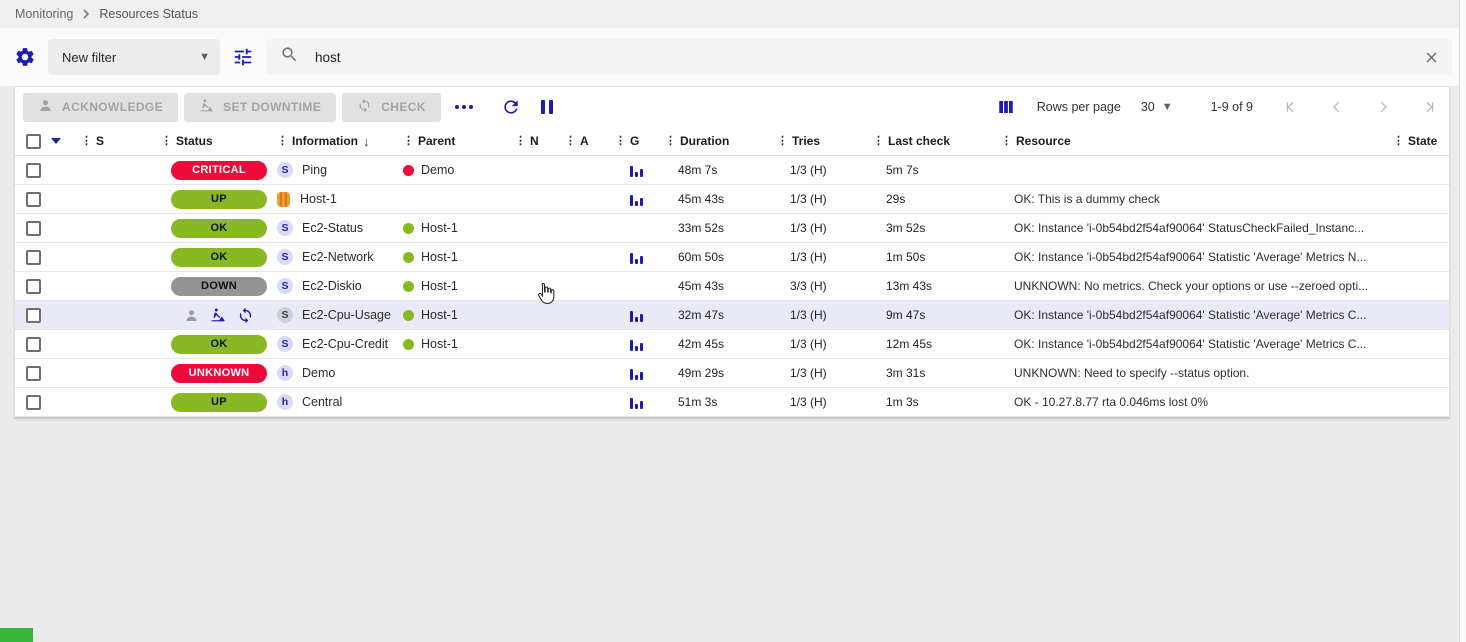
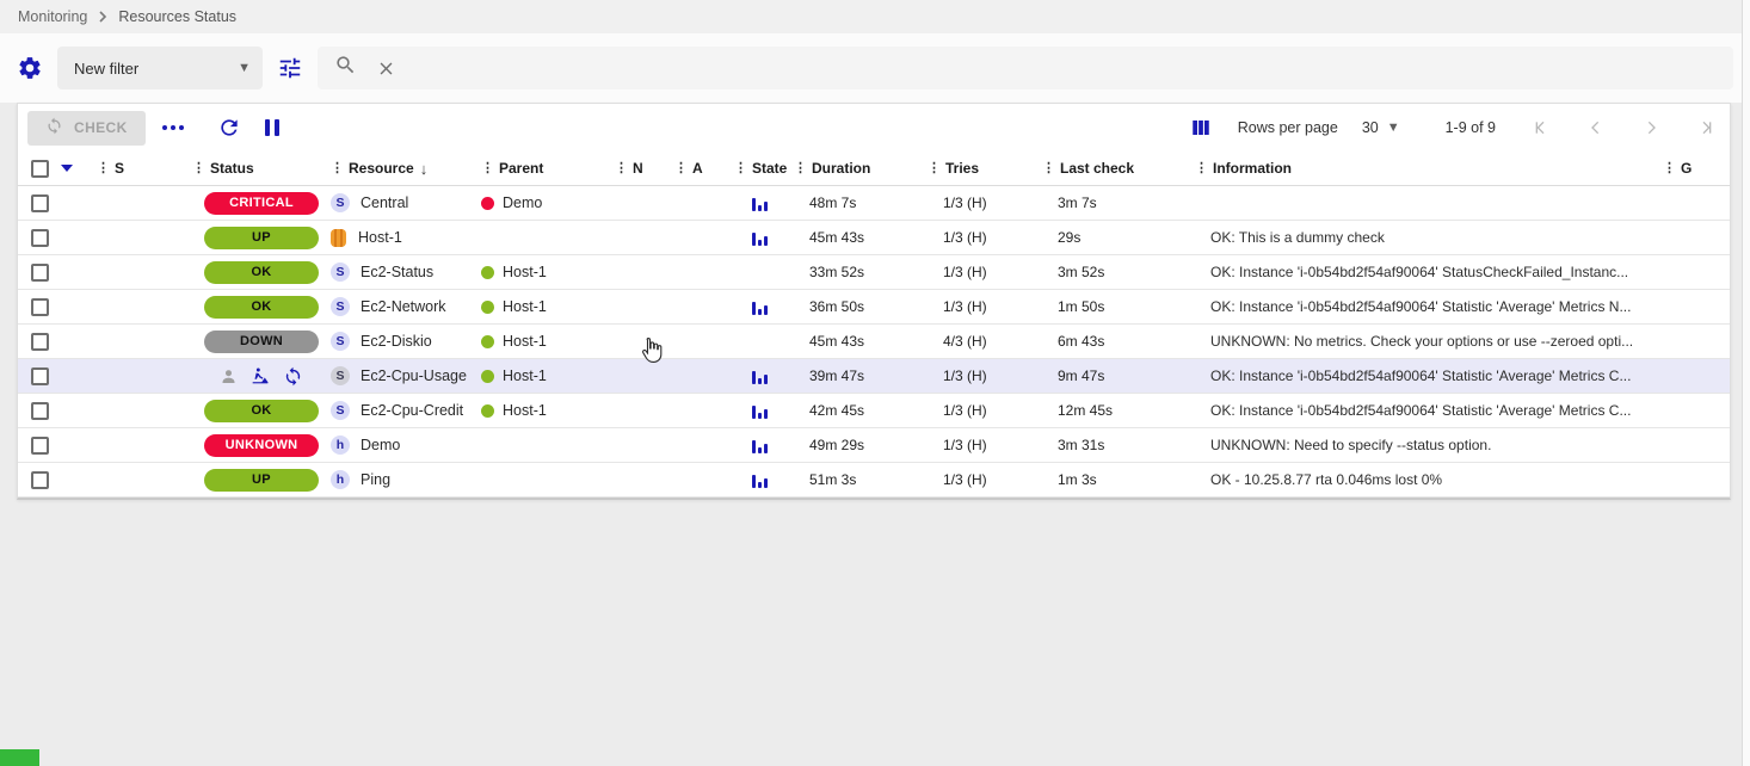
  Monitoring
  Resources Status
  New filter
  ▼
- host
- ACKNOWLEDGE
- SET DOWNTIME
  CHECK
  Rows per page
  30
  ▼
  1-9 of 9
  ⋮
  S
  ⋮
  Status
  ⋮
- Information
+ Resource
  ↓
  ⋮
  Parent
  ⋮
  N
  ⋮
  A
  ⋮
- G
+ State
  ⋮
  Duration
  ⋮
  Tries
  ⋮
  Last check
  ⋮
- Resource
+ Information
  ⋮
- State
+ G
  CRITICAL
  S
- Ping
+ Central
  Demo
  48m 7s
  1/3 (H)
- 5m 7s
+ 3m 7s
  UP
  Host-1
  45m 43s
  1/3 (H)
  29s
  OK: This is a dummy check
  OK
  S
  Ec2-Status
  Host-1
  33m 52s
  1/3 (H)
  3m 52s
  OK: Instance 'i-0b54bd2f54af90064' StatusCheckFailed_Instanc...
  OK
  S
  Ec2-Network
  Host-1
- 60m 50s
+ 36m 50s
  1/3 (H)
  1m 50s
  OK: Instance 'i-0b54bd2f54af90064' Statistic 'Average' Metrics N...
  DOWN
  S
  Ec2-Diskio
  Host-1
  45m 43s
- 3/3 (H)
+ 4/3 (H)
- 13m 43s
+ 6m 43s
  UNKNOWN: No metrics. Check your options or use --zeroed opti...
  S
  Ec2-Cpu-Usage
  Host-1
- 32m 47s
+ 39m 47s
  1/3 (H)
  9m 47s
  OK: Instance 'i-0b54bd2f54af90064' Statistic 'Average' Metrics C...
  OK
  S
  Ec2-Cpu-Credit
  Host-1
  42m 45s
  1/3 (H)
  12m 45s
  OK: Instance 'i-0b54bd2f54af90064' Statistic 'Average' Metrics C...
  UNKNOWN
  h
  Demo
  49m 29s
  1/3 (H)
  3m 31s
  UNKNOWN: Need to specify --status option.
  UP
  h
- Central
+ Ping
  51m 3s
  1/3 (H)
  1m 3s
- OK - 10.27.8.77 rta 0.046ms lost 0%
+ OK - 10.25.8.77 rta 0.046ms lost 0%
